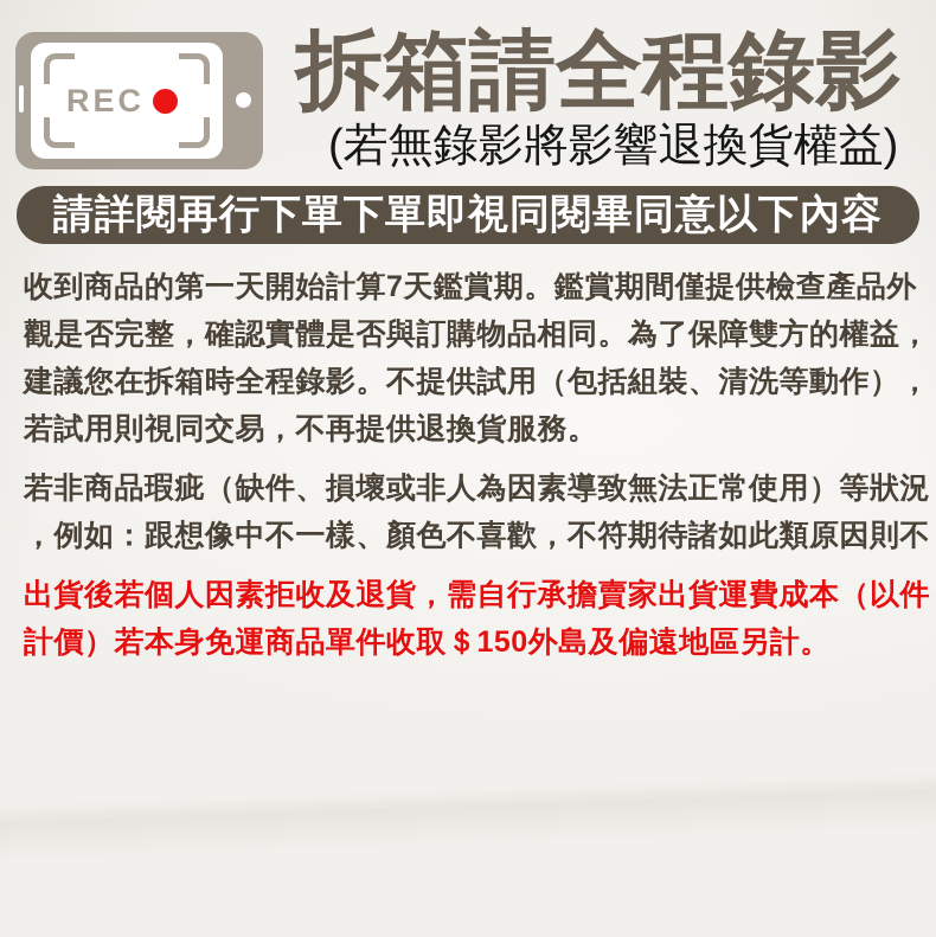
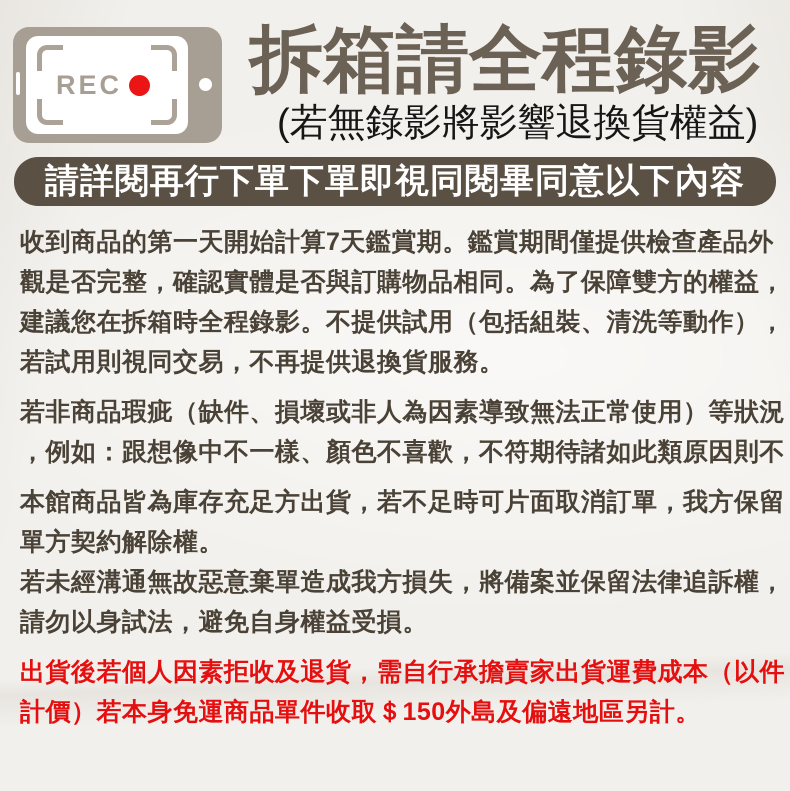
  REC
  拆箱請全程錄影
  (若無錄影將影響退換貨權益)
  請詳閱再行下單下單即視同閱畢同意以下內容
  收到商品的第一天開始計算7天鑑賞期。鑑賞期間僅提供檢查產品外
  觀是否完整，確認實體是否與訂購物品相同。為了保障雙方的權益，
  建議您在拆箱時全程錄影。不提供試用（包括組裝、清洗等動作），
  若試用則視同交易，不再提供退換貨服務。
  若非商品瑕疵（缺件、損壞或非人為因素導致無法正常使用）等狀況
  ，例如：跟想像中不一樣、顏色不喜歡，不符期待諸如此類原因則不
+ 本館商品皆為庫存充足方出貨，若不足時可片面取消訂單，我方保留
+ 單方契約解除權。
+ 若未經溝通無故惡意棄單造成我方損失，將備案並保留法律追訴權，
+ 請勿以身試法，避免自身權益受損。
  出貨後若個人因素拒收及退貨，需自行承擔賣家出貨運費成本（以件
  計價）若本身免運商品單件收取＄150外島及偏遠地區另計。
